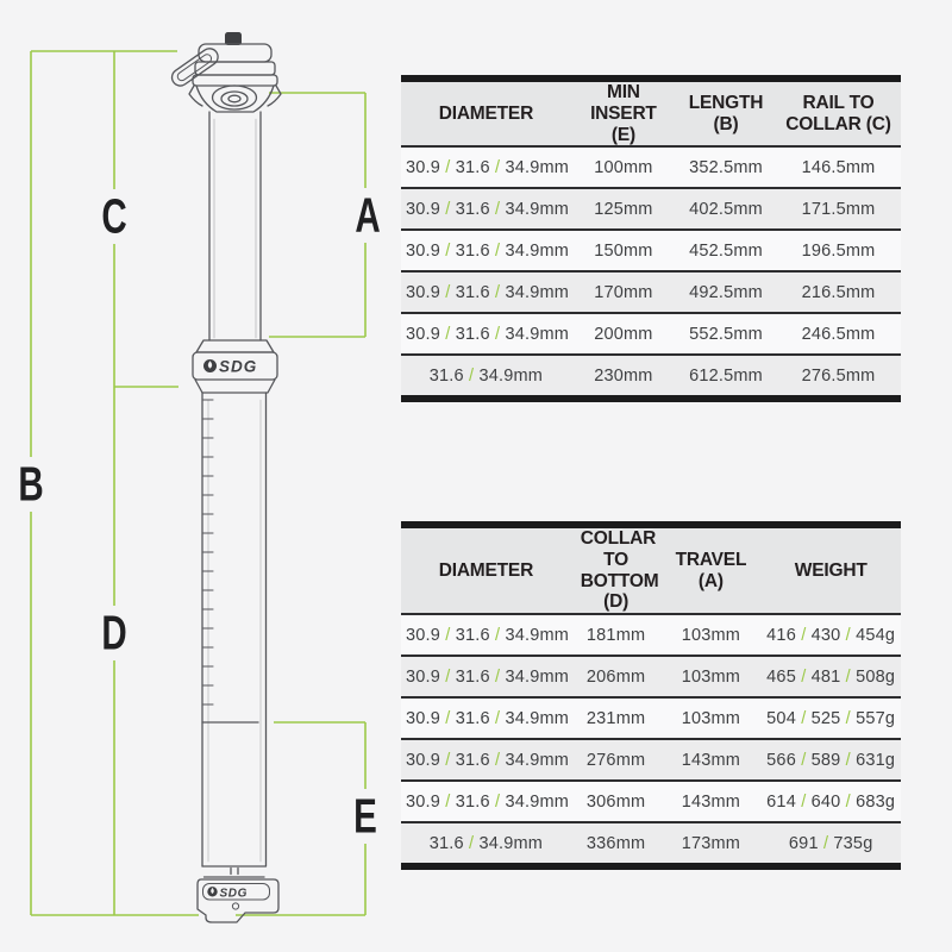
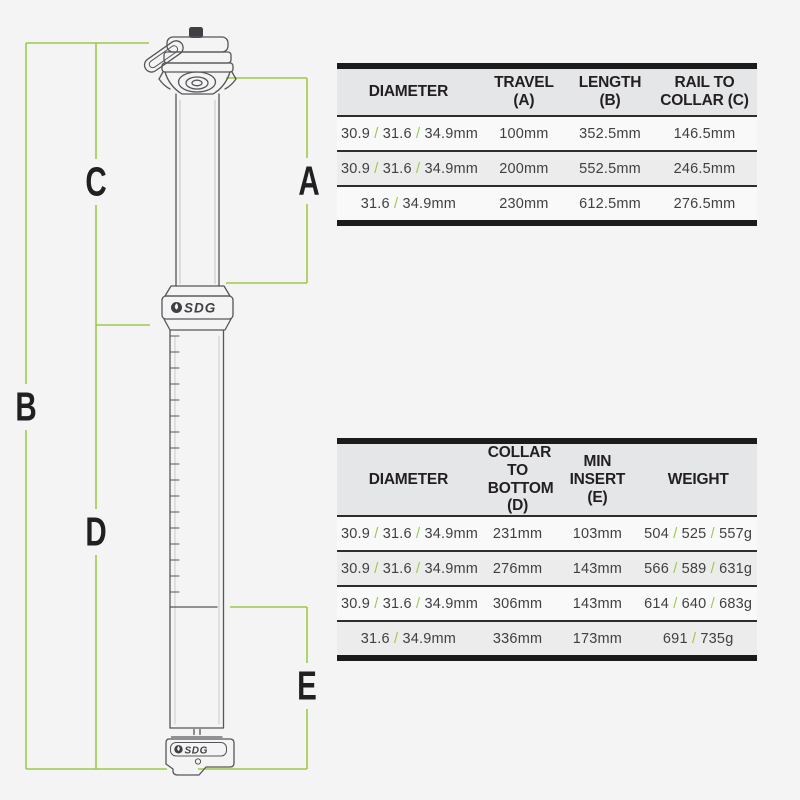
  SDG
  SDG
  A
  B
  C
  D
  E
- DIAMETER	MIN INSERT (E)	LENGTH (B)	RAIL TO COLLAR (C)
+ DIAMETER	TRAVEL (A)	LENGTH (B)	RAIL TO COLLAR (C)
  30.9 / 31.6 / 34.9mm	100mm	352.5mm	146.5mm
- 30.9 / 31.6 / 34.9mm	125mm	402.5mm	171.5mm
- 30.9 / 31.6 / 34.9mm	150mm	452.5mm	196.5mm
- 30.9 / 31.6 / 34.9mm	170mm	492.5mm	216.5mm
  30.9 / 31.6 / 34.9mm	200mm	552.5mm	246.5mm
  31.6 / 34.9mm	230mm	612.5mm	276.5mm
- DIAMETER	COLLAR TO BOTTOM (D)	TRAVEL (A)	WEIGHT
+ DIAMETER	COLLAR TO BOTTOM (D)	MIN INSERT (E)	WEIGHT
- 30.9 / 31.6 / 34.9mm	181mm	103mm	416 / 430 / 454g
- 30.9 / 31.6 / 34.9mm	206mm	103mm	465 / 481 / 508g
  30.9 / 31.6 / 34.9mm	231mm	103mm	504 / 525 / 557g
  30.9 / 31.6 / 34.9mm	276mm	143mm	566 / 589 / 631g
  30.9 / 31.6 / 34.9mm	306mm	143mm	614 / 640 / 683g
  31.6 / 34.9mm	336mm	173mm	691 / 735g
